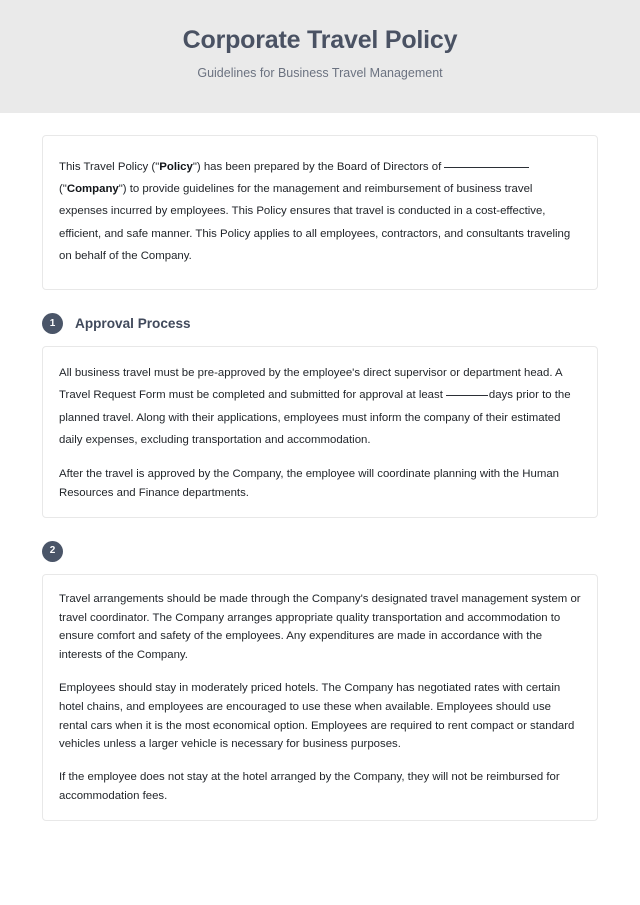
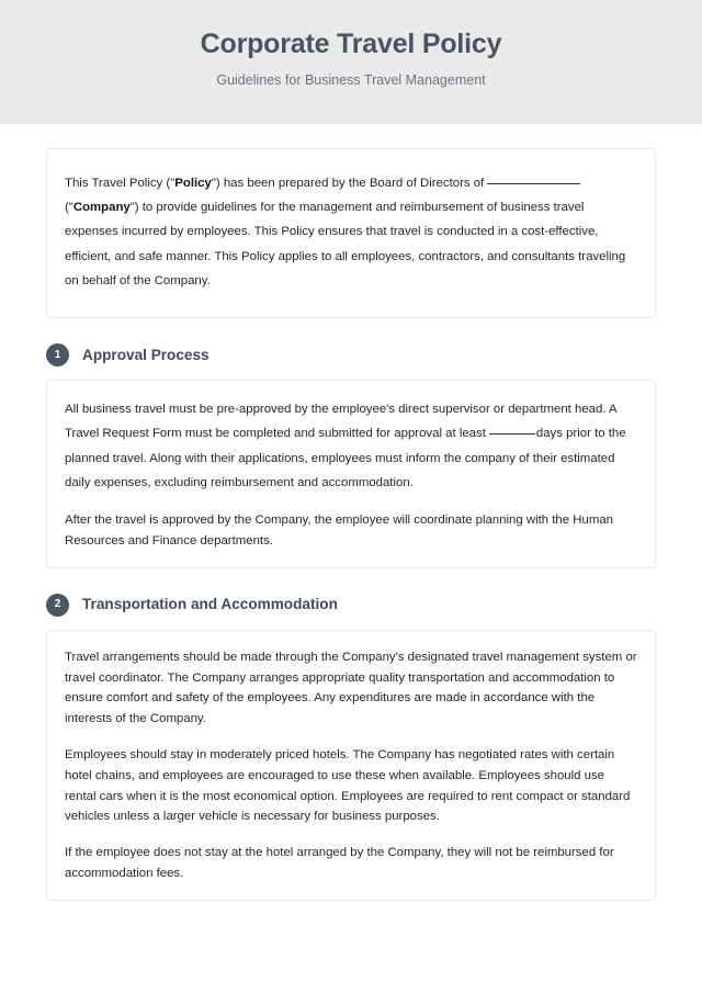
  Corporate Travel Policy
  Guidelines for Business Travel Management
  This Travel Policy ("Policy") has been prepared by the Board of Directors of ("Company") to provide guidelines for the management and reimbursement of business travel expenses incurred by employees. This Policy ensures that travel is conducted in a cost-effective, efficient, and safe manner. This Policy applies to all employees, contractors, and consultants traveling on behalf of the Company.
  1
  Approval Process
- All business travel must be pre-approved by the employee's direct supervisor or department head. A Travel Request Form must be completed and submitted for approval at least days prior to the planned travel. Along with their applications, employees must inform the company of their estimated daily expenses, excluding transportation and accommodation.
+ All business travel must be pre-approved by the employee's direct supervisor or department head. A Travel Request Form must be completed and submitted for approval at least days prior to the planned travel. Along with their applications, employees must inform the company of their estimated daily expenses, excluding reimbursement and accommodation.
  After the travel is approved by the Company, the employee will coordinate planning with the Human Resources and Finance departments.
  2
+ Transportation and Accommodation
  Travel arrangements should be made through the Company's designated travel management system or travel coordinator. The Company arranges appropriate quality transportation and accommodation to ensure comfort and safety of the employees. Any expenditures are made in accordance with the interests of the Company.
  Employees should stay in moderately priced hotels. The Company has negotiated rates with certain hotel chains, and employees are encouraged to use these when available. Employees should use rental cars when it is the most economical option. Employees are required to rent compact or standard vehicles unless a larger vehicle is necessary for business purposes.
  If the employee does not stay at the hotel arranged by the Company, they will not be reimbursed for accommodation fees.
